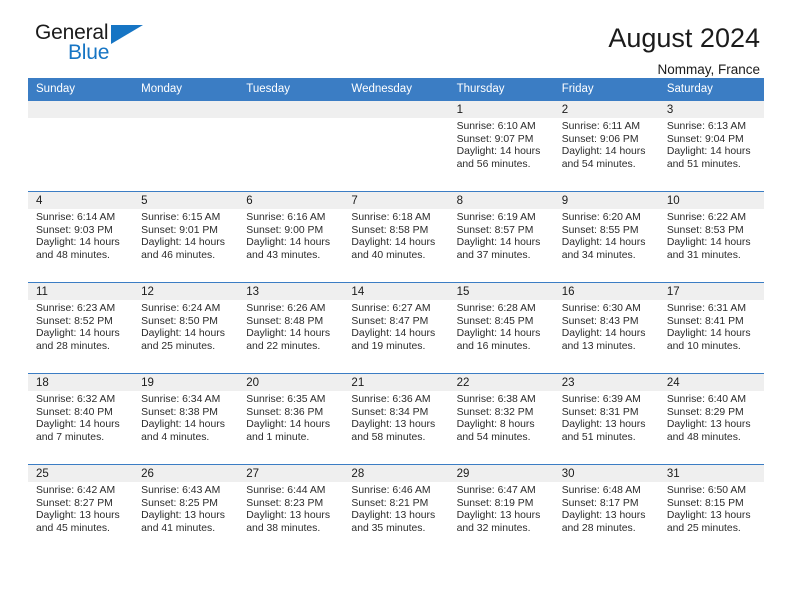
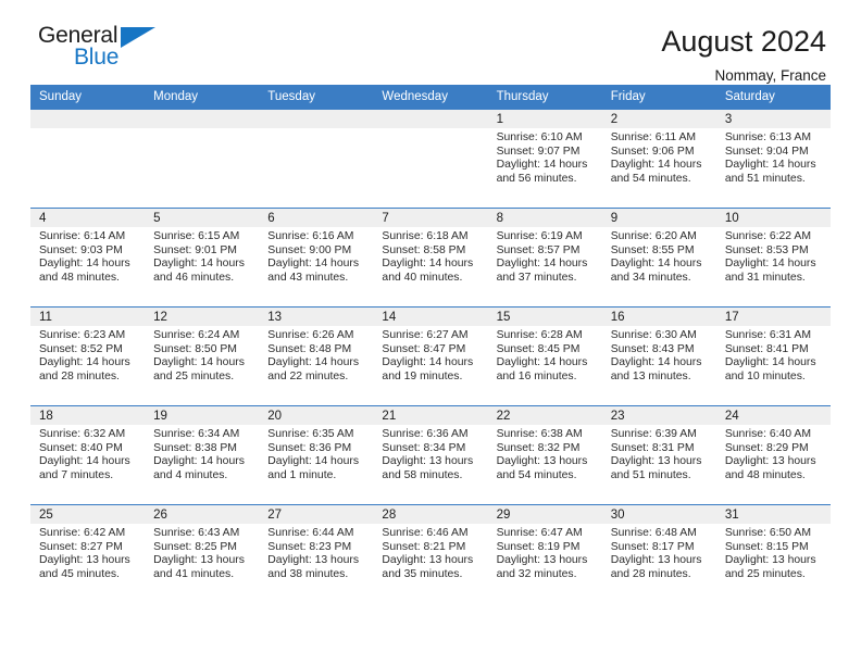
  General
  Blue
  August 2024
  Nommay, France
  Sunday	Monday	Tuesday	Wednesday	Thursday	Friday	Saturday
  				1Sunrise: 6:10 AMSunset: 9:07 PMDaylight: 14 hours and 56 minutes.	2Sunrise: 6:11 AMSunset: 9:06 PMDaylight: 14 hours and 54 minutes.	3Sunrise: 6:13 AMSunset: 9:04 PMDaylight: 14 hours and 51 minutes.
  4Sunrise: 6:14 AMSunset: 9:03 PMDaylight: 14 hours and 48 minutes.	5Sunrise: 6:15 AMSunset: 9:01 PMDaylight: 14 hours and 46 minutes.	6Sunrise: 6:16 AMSunset: 9:00 PMDaylight: 14 hours and 43 minutes.	7Sunrise: 6:18 AMSunset: 8:58 PMDaylight: 14 hours and 40 minutes.	8Sunrise: 6:19 AMSunset: 8:57 PMDaylight: 14 hours and 37 minutes.	9Sunrise: 6:20 AMSunset: 8:55 PMDaylight: 14 hours and 34 minutes.	10Sunrise: 6:22 AMSunset: 8:53 PMDaylight: 14 hours and 31 minutes.
  11Sunrise: 6:23 AMSunset: 8:52 PMDaylight: 14 hours and 28 minutes.	12Sunrise: 6:24 AMSunset: 8:50 PMDaylight: 14 hours and 25 minutes.	13Sunrise: 6:26 AMSunset: 8:48 PMDaylight: 14 hours and 22 minutes.	14Sunrise: 6:27 AMSunset: 8:47 PMDaylight: 14 hours and 19 minutes.	15Sunrise: 6:28 AMSunset: 8:45 PMDaylight: 14 hours and 16 minutes.	16Sunrise: 6:30 AMSunset: 8:43 PMDaylight: 14 hours and 13 minutes.	17Sunrise: 6:31 AMSunset: 8:41 PMDaylight: 14 hours and 10 minutes.
- 18Sunrise: 6:32 AMSunset: 8:40 PMDaylight: 14 hours and 7 minutes.	19Sunrise: 6:34 AMSunset: 8:38 PMDaylight: 14 hours and 4 minutes.	20Sunrise: 6:35 AMSunset: 8:36 PMDaylight: 14 hours and 1 minute.	21Sunrise: 6:36 AMSunset: 8:34 PMDaylight: 13 hours and 58 minutes.	22Sunrise: 6:38 AMSunset: 8:32 PMDaylight: 8 hours and 54 minutes.	23Sunrise: 6:39 AMSunset: 8:31 PMDaylight: 13 hours and 51 minutes.	24Sunrise: 6:40 AMSunset: 8:29 PMDaylight: 13 hours and 48 minutes.
+ 18Sunrise: 6:32 AMSunset: 8:40 PMDaylight: 14 hours and 7 minutes.	19Sunrise: 6:34 AMSunset: 8:38 PMDaylight: 14 hours and 4 minutes.	20Sunrise: 6:35 AMSunset: 8:36 PMDaylight: 14 hours and 1 minute.	21Sunrise: 6:36 AMSunset: 8:34 PMDaylight: 13 hours and 58 minutes.	22Sunrise: 6:38 AMSunset: 8:32 PMDaylight: 13 hours and 54 minutes.	23Sunrise: 6:39 AMSunset: 8:31 PMDaylight: 13 hours and 51 minutes.	24Sunrise: 6:40 AMSunset: 8:29 PMDaylight: 13 hours and 48 minutes.
  25Sunrise: 6:42 AMSunset: 8:27 PMDaylight: 13 hours and 45 minutes.	26Sunrise: 6:43 AMSunset: 8:25 PMDaylight: 13 hours and 41 minutes.	27Sunrise: 6:44 AMSunset: 8:23 PMDaylight: 13 hours and 38 minutes.	28Sunrise: 6:46 AMSunset: 8:21 PMDaylight: 13 hours and 35 minutes.	29Sunrise: 6:47 AMSunset: 8:19 PMDaylight: 13 hours and 32 minutes.	30Sunrise: 6:48 AMSunset: 8:17 PMDaylight: 13 hours and 28 minutes.	31Sunrise: 6:50 AMSunset: 8:15 PMDaylight: 13 hours and 25 minutes.
